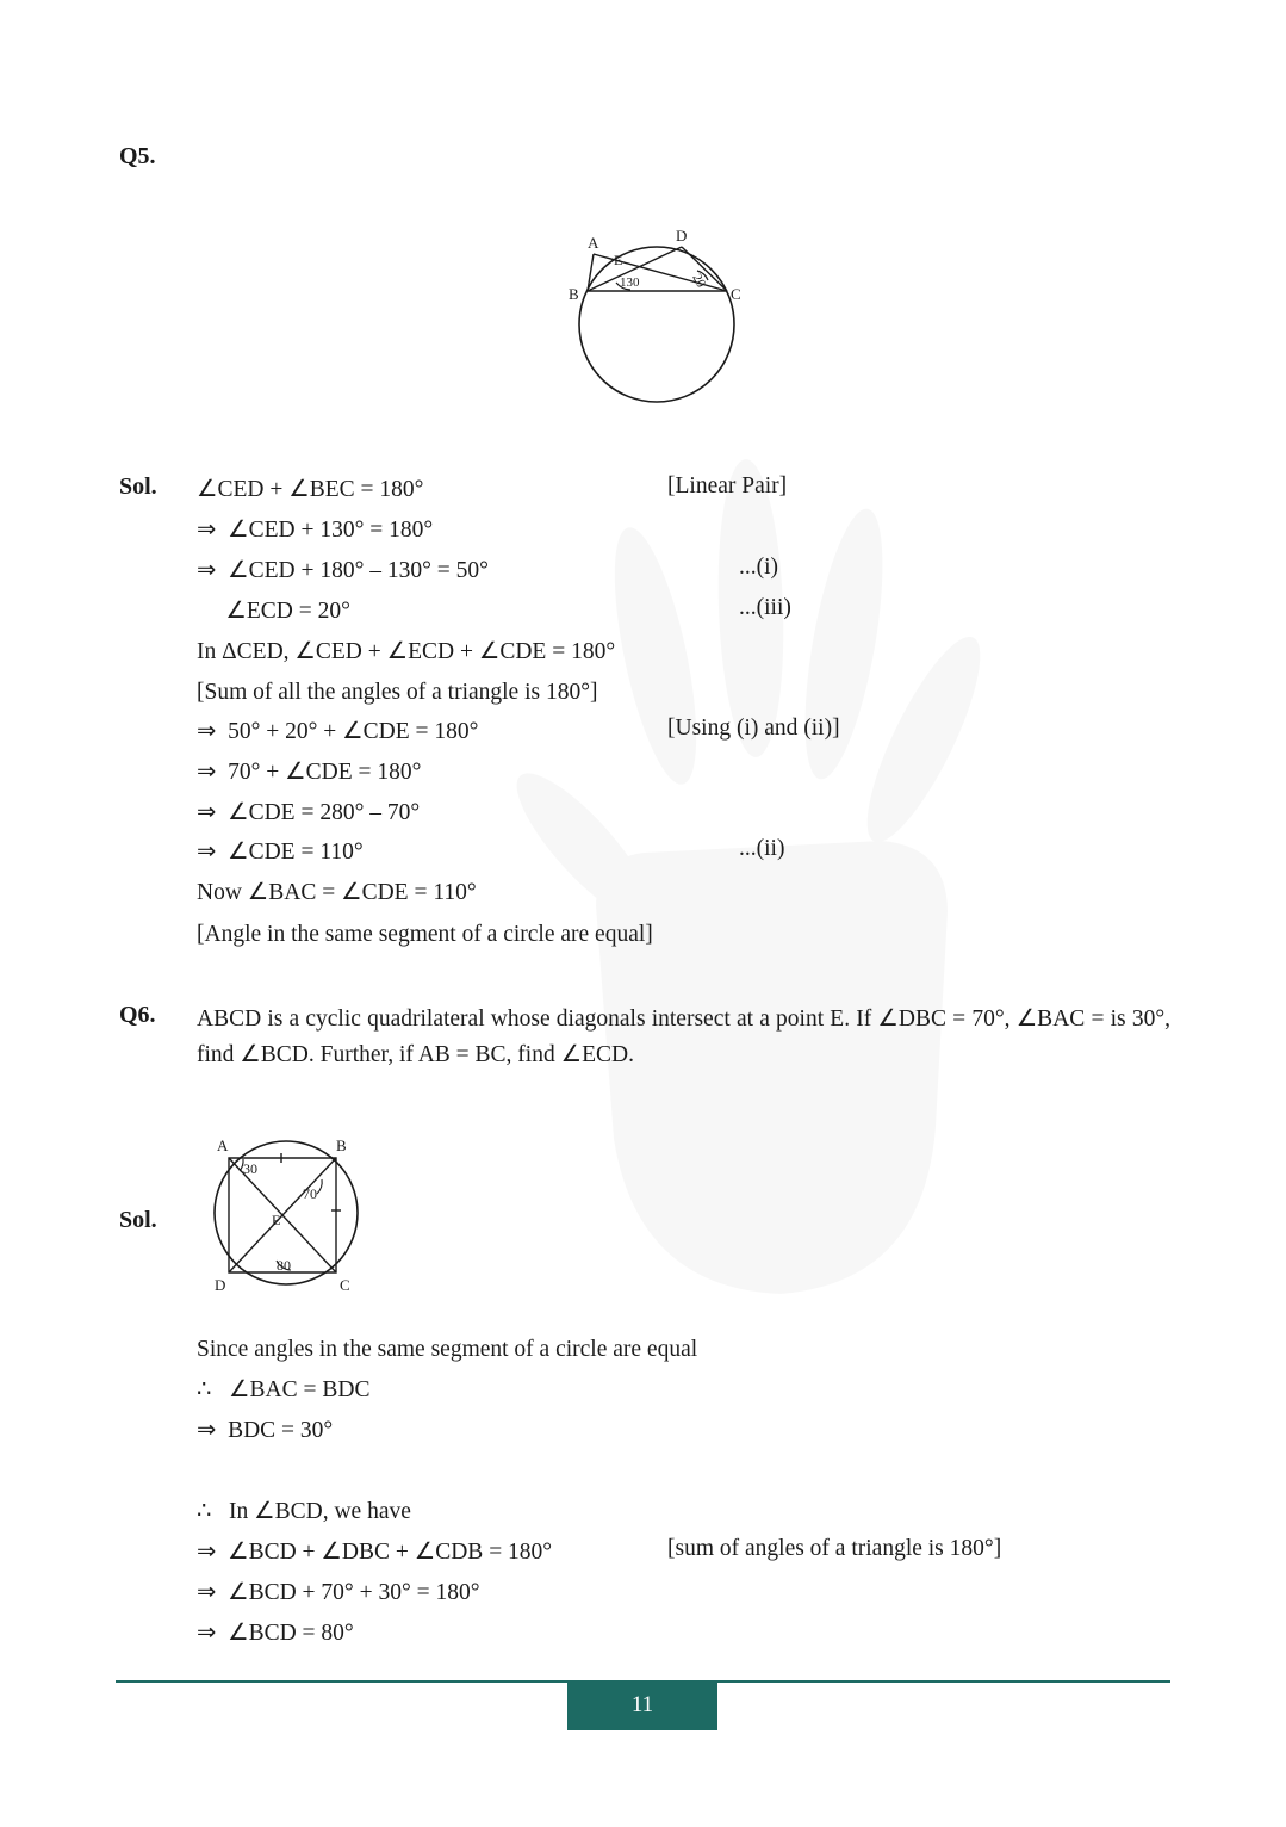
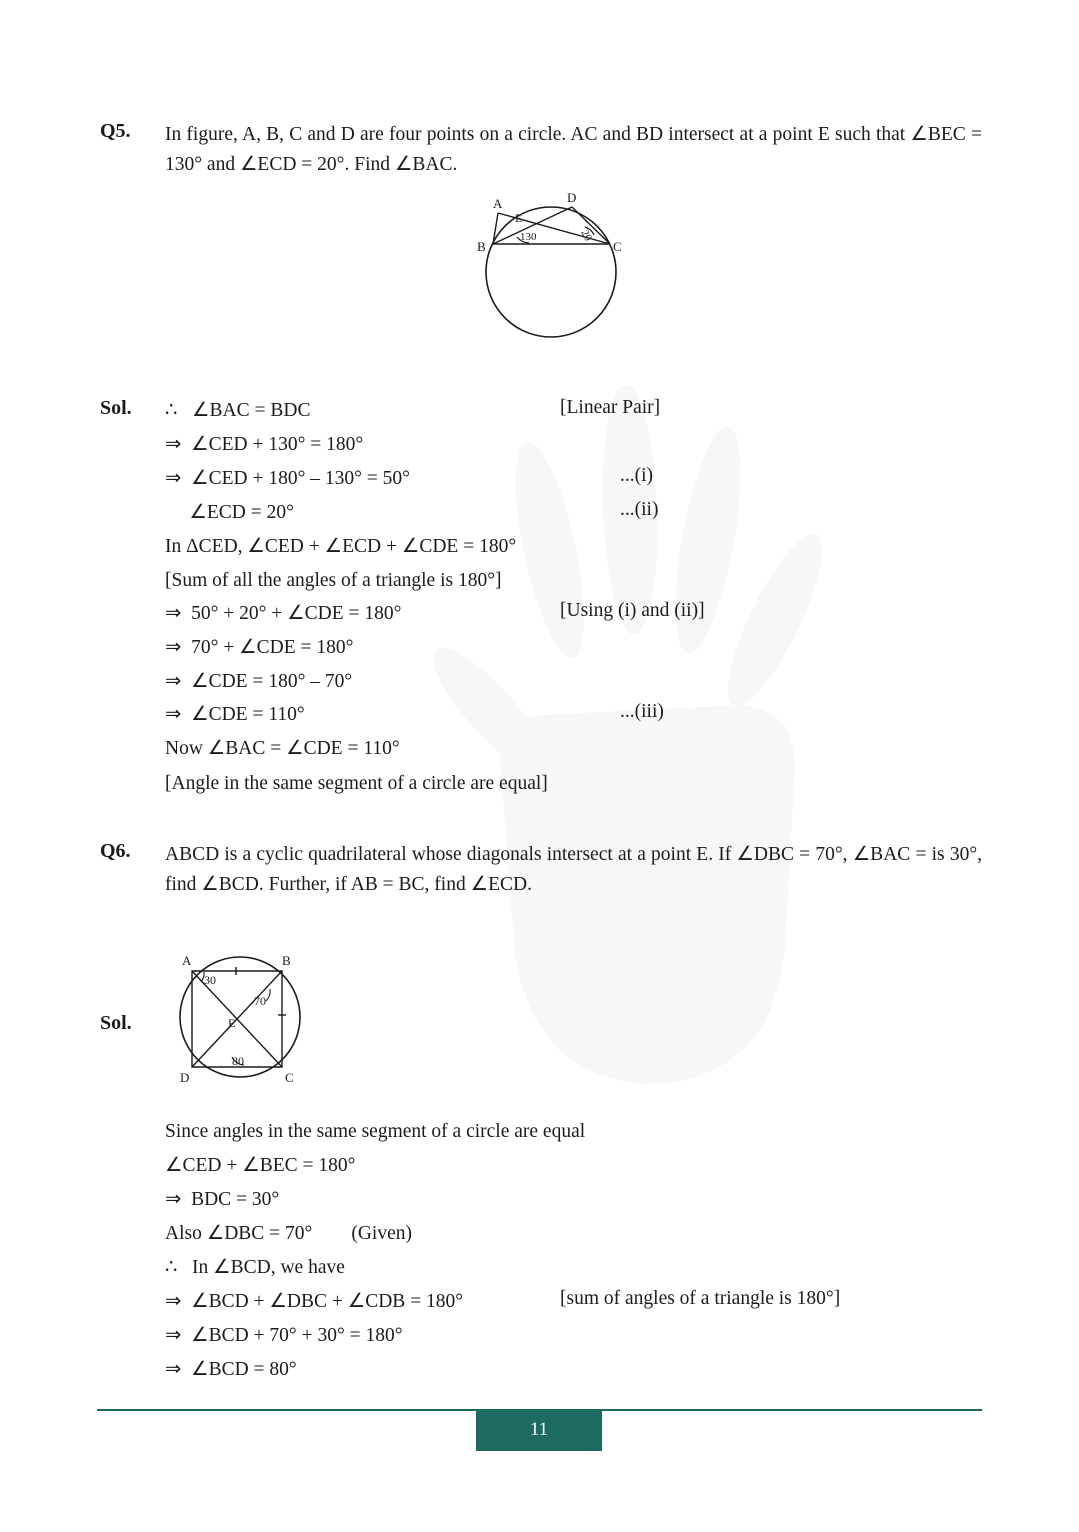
  Q5.
+ In figure, A, B, C and D are four points on a circle. AC and BD intersect at a point E such that ∠BEC = 130° and ∠ECD = 20°. Find ∠BAC.
  A
  B
  C
  D
  E
  130
  Sol.
- ∠CED + ∠BEC = 180°
+ ∴ ∠BAC = BDC
  [Linear Pair]
  ⇒ ∠CED + 130° = 180°
  ⇒ ∠CED + 180° – 130° = 50°
  ...(i)
  ∠ECD = 20°
- ...(iii)
+ ...(ii)
  In ΔCED, ∠CED + ∠ECD + ∠CDE = 180°
  [Sum of all the angles of a triangle is 180°]
  ⇒ 50° + 20° + ∠CDE = 180°
  [Using (i) and (ii)]
  ⇒ 70° + ∠CDE = 180°
- ⇒ ∠CDE = 280° – 70°
+ ⇒ ∠CDE = 180° – 70°
  ⇒ ∠CDE = 110°
- ...(ii)
+ ...(iii)
  Now ∠BAC = ∠CDE = 110°
  [Angle in the same segment of a circle are equal]
  Q6.
  ABCD is a cyclic quadrilateral whose diagonals intersect at a point E. If ∠DBC = 70°, ∠BAC = is 30°, find ∠BCD. Further, if AB = BC, find ∠ECD.
  Sol.
  A
  B
  C
  D
  E
  30
  70
  80
  Since angles in the same segment of a circle are equal
- ∴ ∠BAC = BDC
+ ∠CED + ∠BEC = 180°
  ⇒ BDC = 30°
+ Also ∠DBC = 70° (Given)
  ∴ In ∠BCD, we have
  ⇒ ∠BCD + ∠DBC + ∠CDB = 180°
  [sum of angles of a triangle is 180°]
  ⇒ ∠BCD + 70° + 30° = 180°
  ⇒ ∠BCD = 80°
  11
